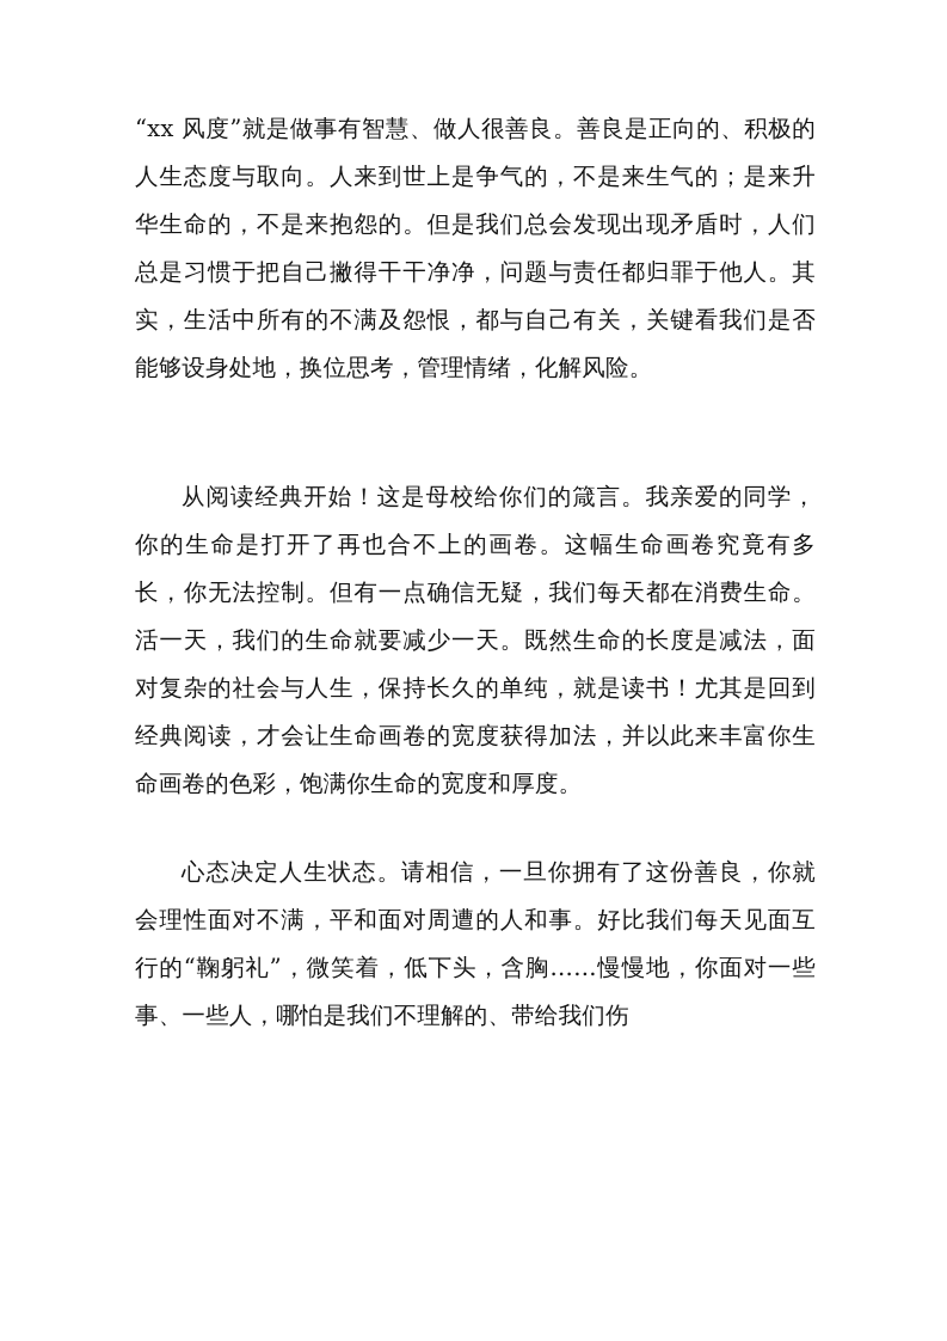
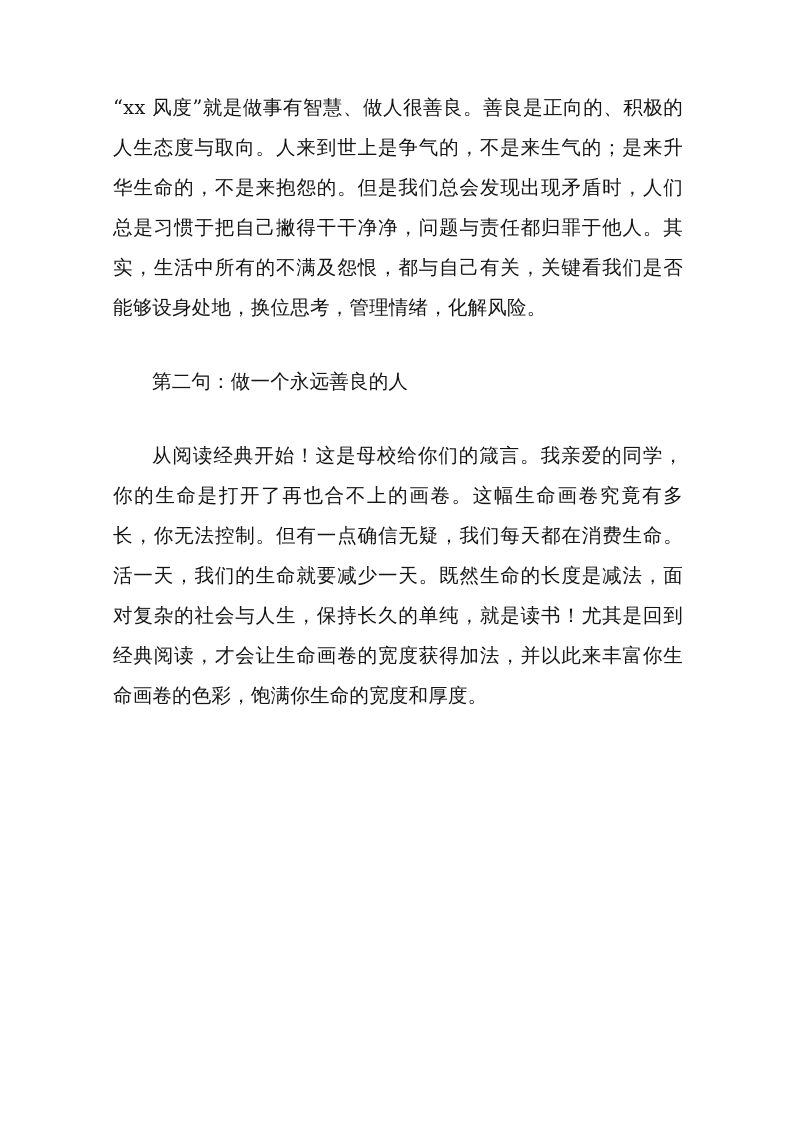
  “xx 风度”就是做事有智慧、做人很善良。善良是正向的、积极的人生态度与取向。人来到世上是争气的，不是来生气的；是来升华生命的，不是来抱怨的。但是我们总会发现出现矛盾时，人们总是习惯于把自己撇得干干净净，问题与责任都归罪于他人。其实，生活中所有的不满及怨恨，都与自己有关，关键看我们是否能够设身处地，换位思考，管理情绪，化解风险。
+ 第二句：做一个永远善良的人
  从阅读经典开始！这是母校给你们的箴言。我亲爱的同学，你的生命是打开了再也合不上的画卷。这幅生命画卷究竟有多长，你无法控制。但有一点确信无疑，我们每天都在消费生命。活一天，我们的生命就要减少一天。既然生命的长度是减法，面对复杂的社会与人生，保持长久的单纯，就是读书！尤其是回到经典阅读，才会让生命画卷的宽度获得加法，并以此来丰富你生命画卷的色彩，饱满你生命的宽度和厚度。
- 心态决定人生状态。请相信，一旦你拥有了这份善良，你就会理性面对不满，平和面对周遭的人和事。好比我们每天见面互行的“鞠躬礼”，微笑着，低下头，含胸……慢慢地，你面对一些事、一些人，哪怕是我们不理解的、带给我们伤
